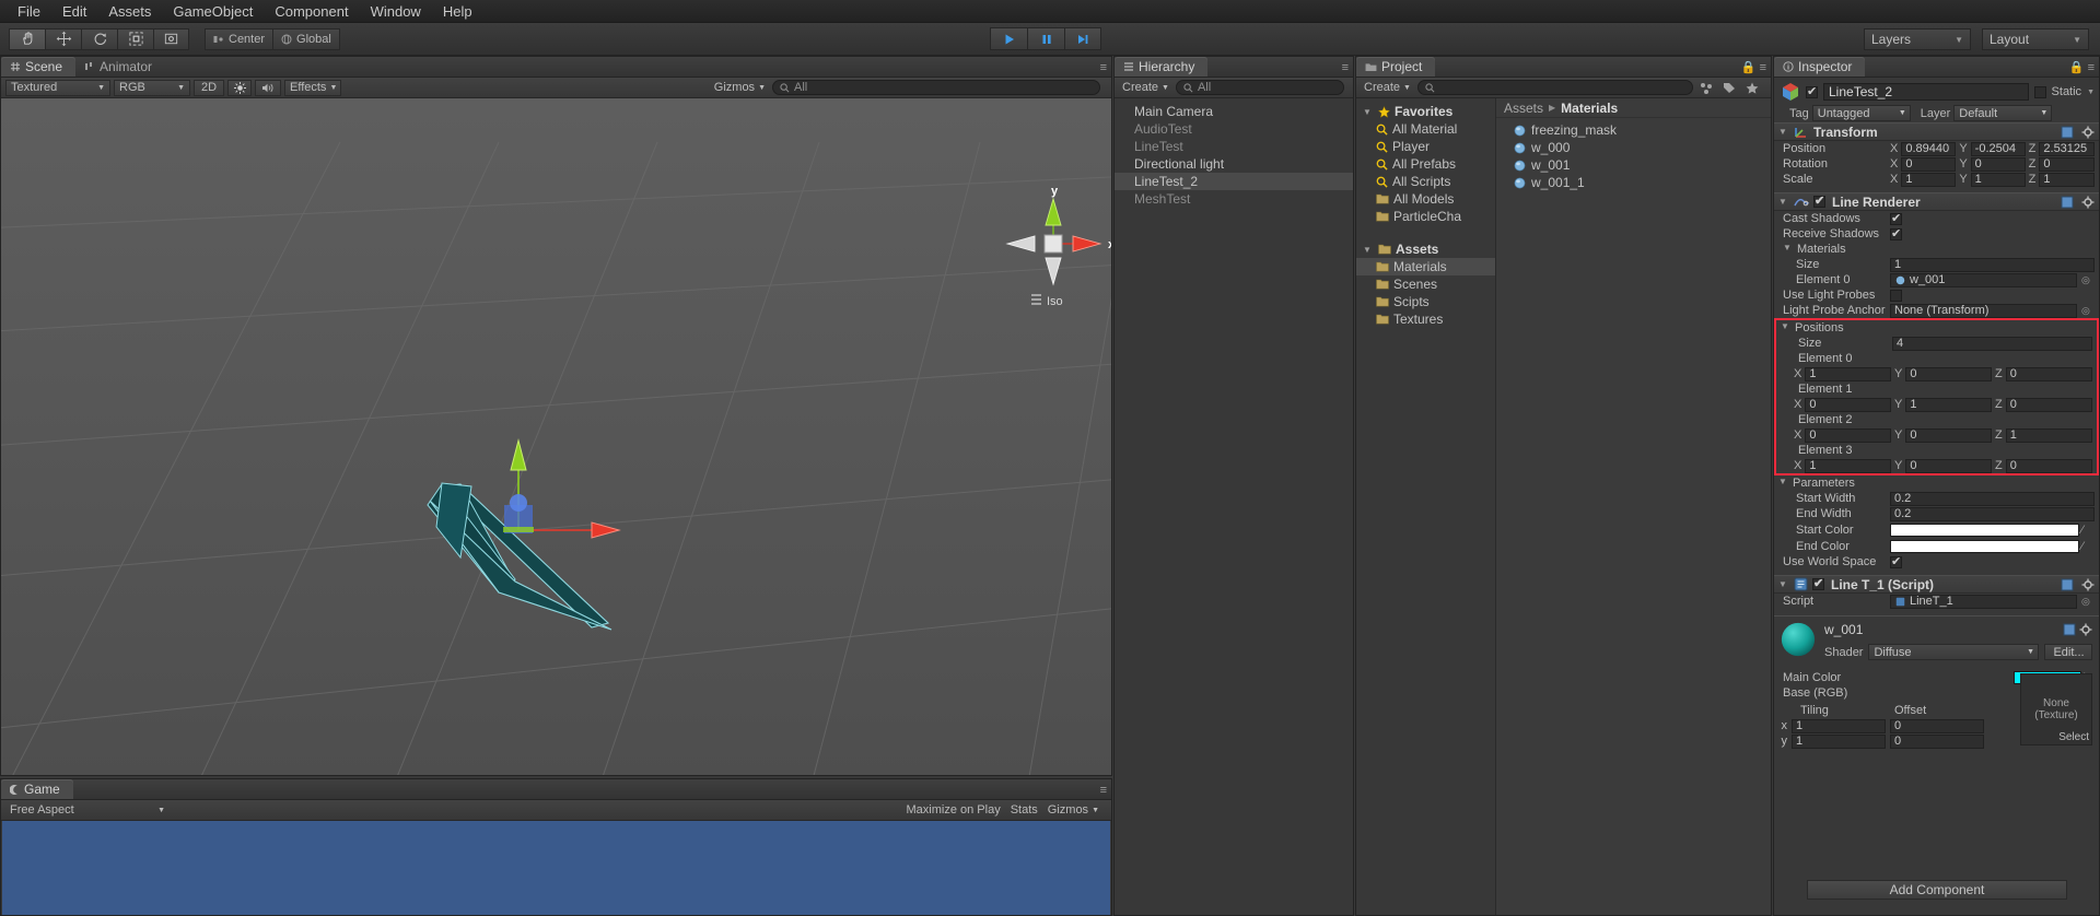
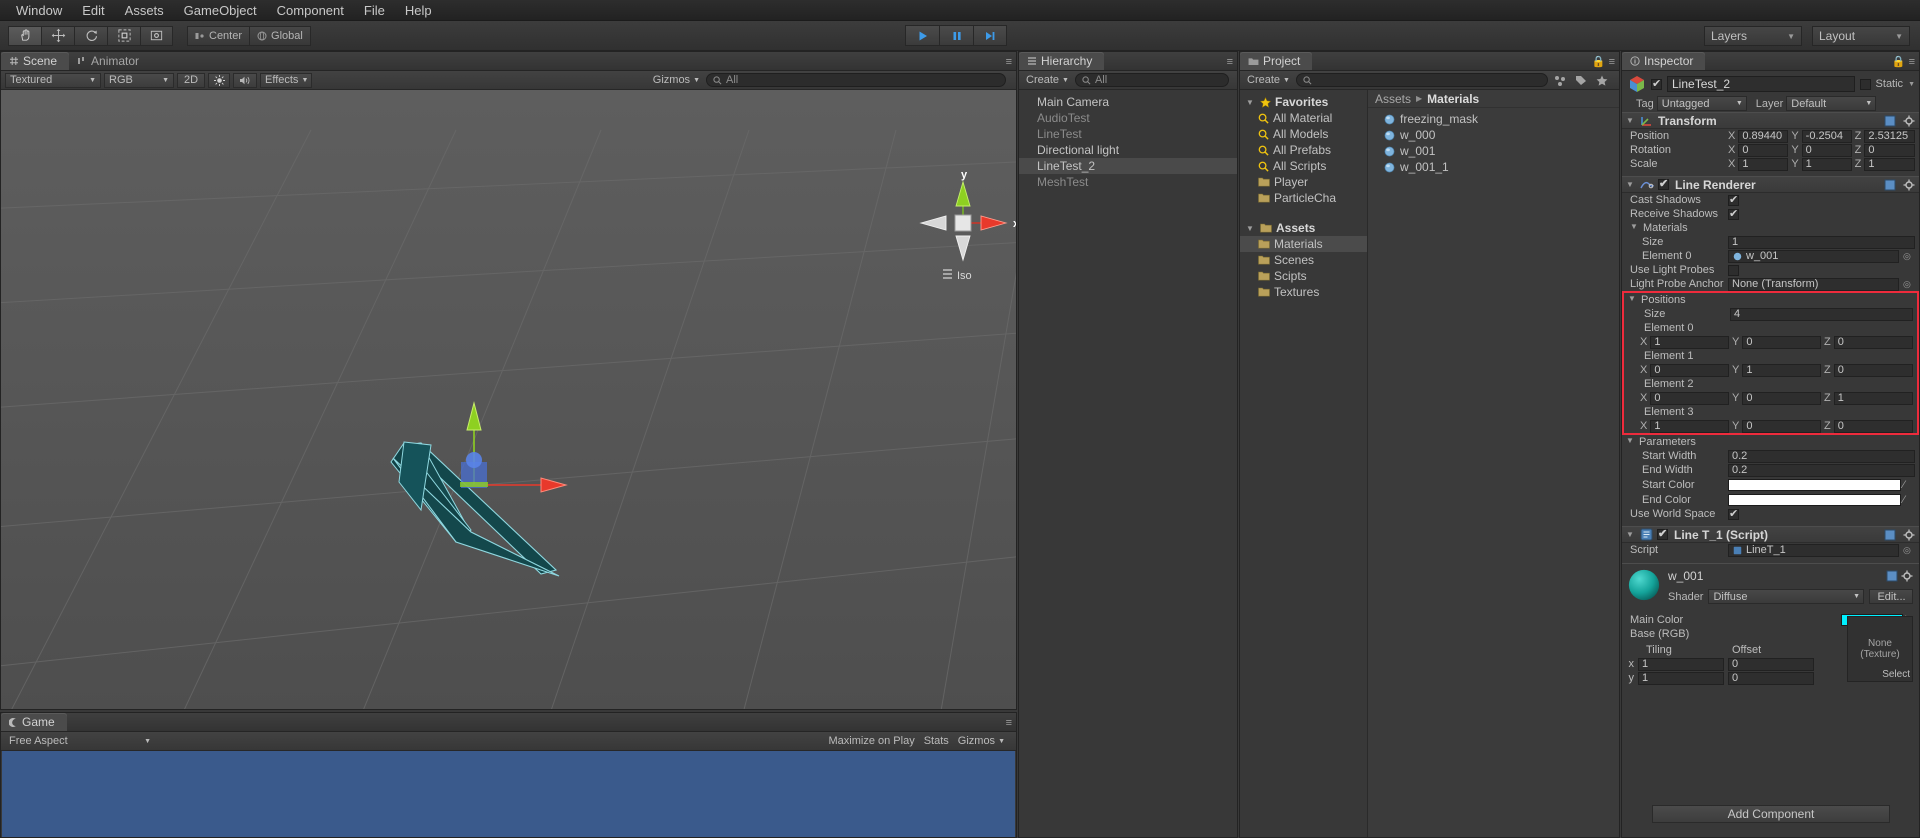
- File
+ Window
  Edit
  Assets
  GameObject
  Component
- Window
+ File
  Help
  Center
  Global
  Layers
  ▼
  Layout
  ▼
  Scene
  Animator
  ≡
  Textured
  RGB
  2D
  Effects
  Gizmos
  All
  y
  Iso
  Game
  ≡
  Free Aspect
  Maximize on Play
  Stats
  Gizmos
  Hierarchy
  ≡
  Create
  All
  Main Camera
  AudioTest
  LineTest
  Directional light
  LineTest_2
  MeshTest
  Project
  🔒 ≡
  Create
  ▼
  Favorites
  All Material
- Player
+ All Models
  All Prefabs
  All Scripts
- All Models
+ Player
  ParticleCha
  ▼
  Assets
  Materials
  Scenes
  Scipts
  Textures
  Assets
  ▶
  Materials
  freezing_mask
  w_000
  w_001
  w_001_1
  Inspector
  🔒 ≡
  LineTest_2
  Static
  Tag
  Untagged
  Layer
  Default
  ▼
  Transform
  Position
  X
  0.89440
  Y
  -0.2504
  Z
  2.53125
  Rotation
  X
  0
  Y
  0
  Z
  0
  Scale
  X
  1
  Y
  1
  Z
  1
  ▼
  Line Renderer
  Cast Shadows
  Receive Shadows
  ▼
  Materials
  Size
  1
  Element 0
  w_001
  ◎
  Use Light Probes
  Light Probe Anchor
  None (Transform)
  ◎
  ▼
  Positions
  Size
  4
  Element 0
  X
  1
  Y
  0
  Z
  0
  Element 1
  X
  0
  Y
  1
  Z
  0
  Element 2
  X
  0
  Y
  0
  Z
  1
  Element 3
  X
  1
  Y
  0
  Z
  0
  ▼
  Parameters
  Start Width
  0.2
  End Width
  0.2
  Start Color
  ⁄
  End Color
  ⁄
  Use World Space
  ▼
  Line T_1 (Script)
  Script
  LineT_1
  ◎
  w_001
  Shader
  Diffuse
  Edit...
  Main Color
  Base (RGB)
  Tiling
  Offset
  x
  1
  0
  y
  1
  0
  None
  (Texture)
  Select
  Add Component
